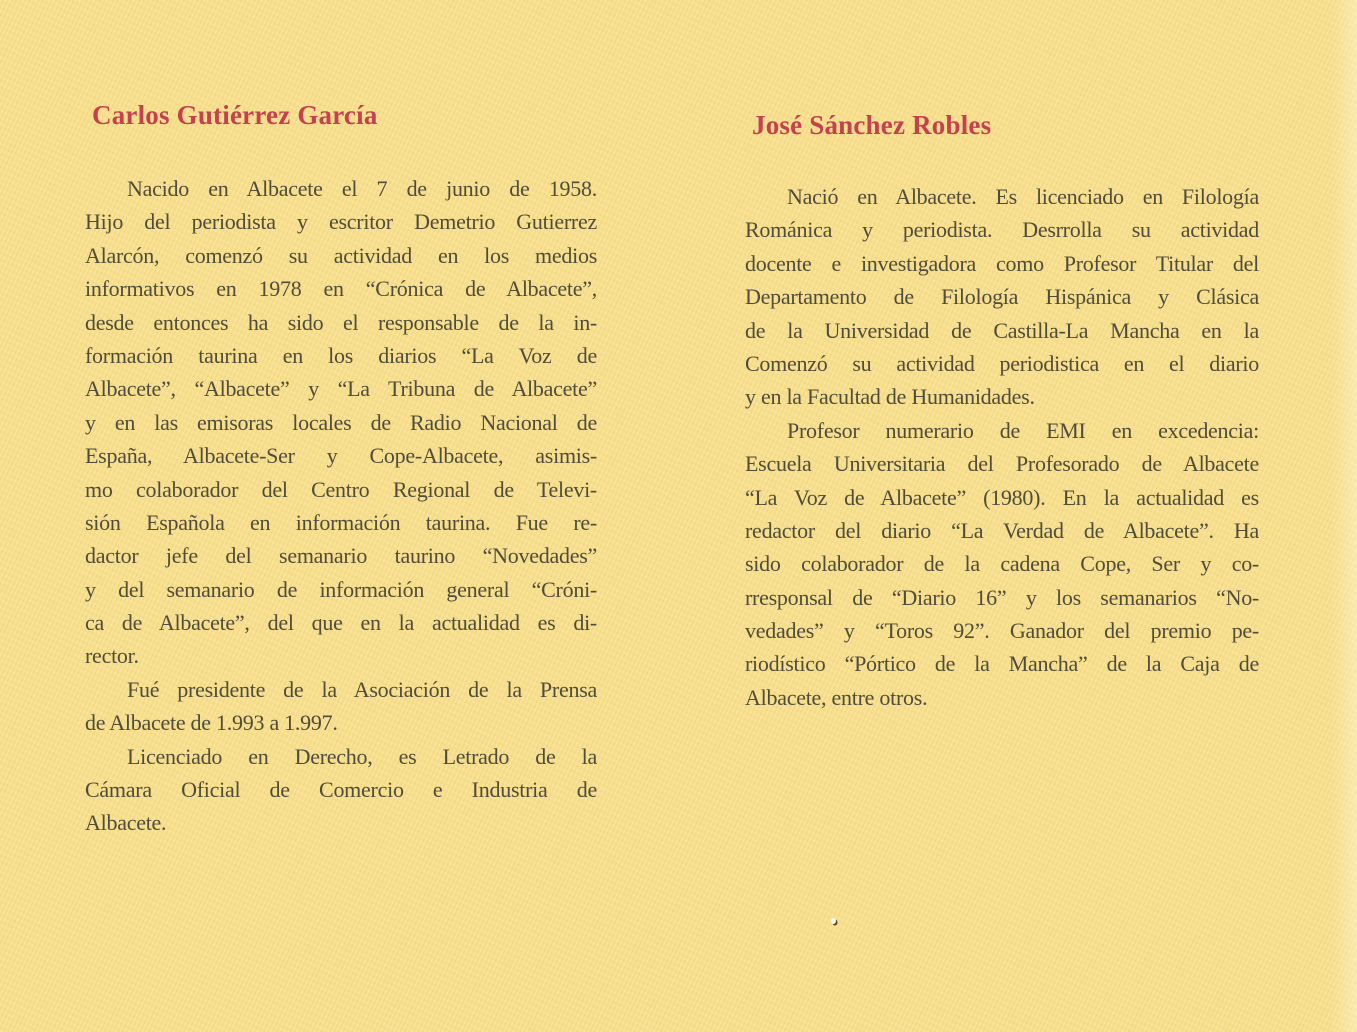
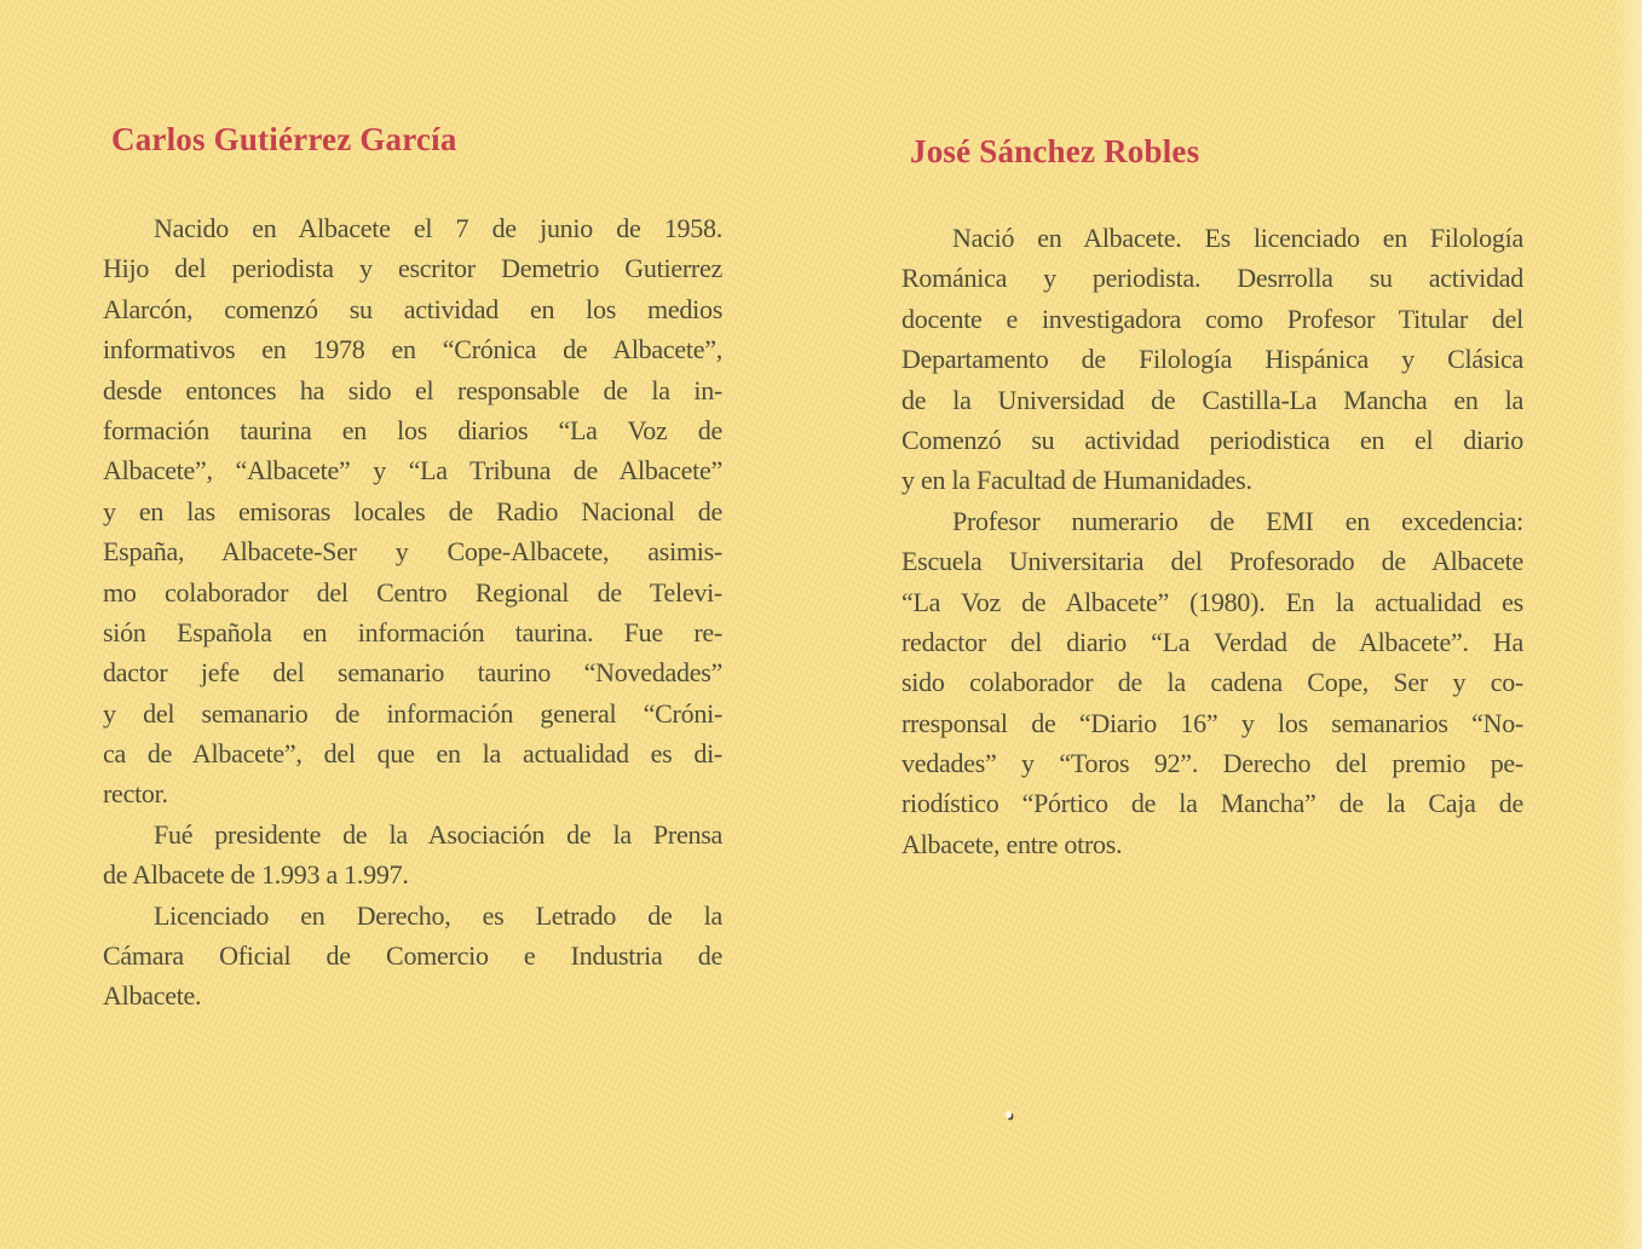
  Carlos Gutiérrez García
  Nacido en Albacete el 7 de junio de 1958.
  Hijo del periodista y escritor Demetrio Gutierrez
  Alarcón, comenzó su actividad en los medios
  informativos en 1978 en “Crónica de Albacete”,
  desde entonces ha sido el responsable de la in-
  formación taurina en los diarios “La Voz de
  Albacete”, “Albacete” y “La Tribuna de Albacete”
  y en las emisoras locales de Radio Nacional de
  España, Albacete-Ser y Cope-Albacete, asimis-
  mo colaborador del Centro Regional de Televi-
  sión Española en información taurina. Fue re-
  dactor jefe del semanario taurino “Novedades”
  y del semanario de información general “Cróni-
  ca de Albacete”, del que en la actualidad es di-
  rector.
  Fué presidente de la Asociación de la Prensa
  de Albacete de 1.993 a 1.997.
  Licenciado en Derecho, es Letrado de la
  Cámara Oficial de Comercio e Industria de
  Albacete.
  José Sánchez Robles
  Nació en Albacete. Es licenciado en Filología
  Románica y periodista. Desrrolla su actividad
  docente e investigadora como Profesor Titular del
  Departamento de Filología Hispánica y Clásica
  de la Universidad de Castilla-La Mancha en la
  Comenzó su actividad periodistica en el diario
  y en la Facultad de Humanidades.
  Profesor numerario de EMI en excedencia:
  Escuela Universitaria del Profesorado de Albacete
  “La Voz de Albacete” (1980). En la actualidad es
  redactor del diario “La Verdad de Albacete”. Ha
  sido colaborador de la cadena Cope, Ser y co-
  rresponsal de “Diario 16” y los semanarios “No-
- vedades” y “Toros 92”. Ganador del premio pe-
+ vedades” y “Toros 92”. Derecho del premio pe-
  riodístico “Pórtico de la Mancha” de la Caja de
  Albacete, entre otros.
